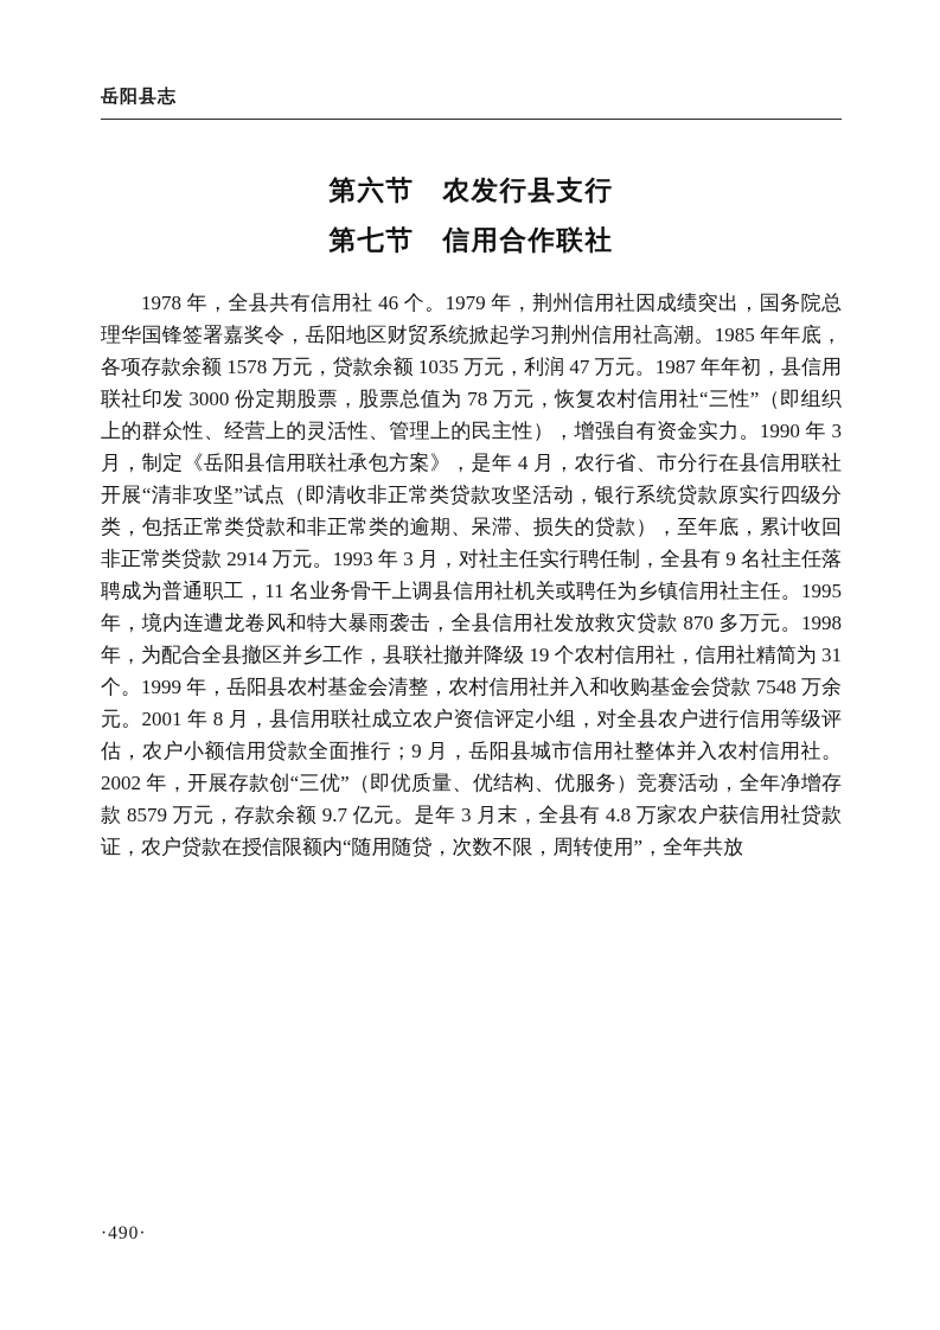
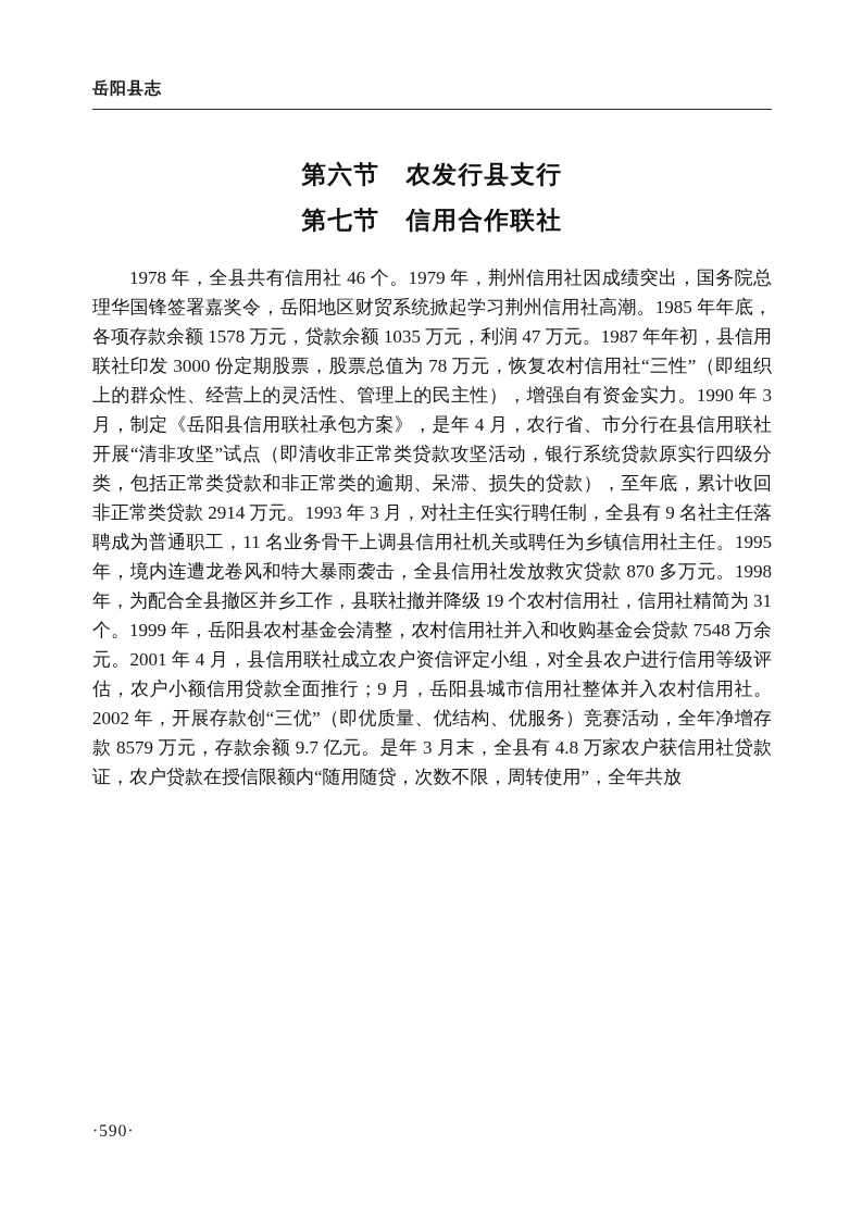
  岳阳县志
  第六节 农发行县支行
  第七节 信用合作联社
- 1978 年，全县共有信用社 46 个。1979 年，荆州信用社因成绩突出，国务院总理华国锋签署嘉奖令，岳阳地区财贸系统掀起学习荆州信用社高潮。1985 年年底，各项存款余额 1578 万元，贷款余额 1035 万元，利润 47 万元。1987 年年初，县信用联社印发 3000 份定期股票，股票总值为 78 万元，恢复农村信用社“三性”（即组织上的群众性、经营上的灵活性、管理上的民主性），增强自有资金实力。1990 年 3 月，制定《岳阳县信用联社承包方案》，是年 4 月，农行省、市分行在县信用联社开展“清非攻坚”试点（即清收非正常类贷款攻坚活动，银行系统贷款原实行四级分类，包括正常类贷款和非正常类的逾期、呆滞、损失的贷款），至年底，累计收回非正常类贷款 2914 万元。1993 年 3 月，对社主任实行聘任制，全县有 9 名社主任落聘成为普通职工，11 名业务骨干上调县信用社机关或聘任为乡镇信用社主任。1995 年，境内连遭龙卷风和特大暴雨袭击，全县信用社发放救灾贷款 870 多万元。1998 年，为配合全县撤区并乡工作，县联社撤并降级 19 个农村信用社，信用社精简为 31 个。1999 年，岳阳县农村基金会清整，农村信用社并入和收购基金会贷款 7548 万余元。2001 年 8 月，县信用联社成立农户资信评定小组，对全县农户进行信用等级评估，农户小额信用贷款全面推行；9 月，岳阳县城市信用社整体并入农村信用社。2002 年，开展存款创“三优”（即优质量、优结构、优服务）竞赛活动，全年净增存款 8579 万元，存款余额 9.7 亿元。是年 3 月末，全县有 4.8 万家农户获信用社贷款证，农户贷款在授信限额内“随用随贷，次数不限，周转使用”，全年共放
+ 1978 年，全县共有信用社 46 个。1979 年，荆州信用社因成绩突出，国务院总理华国锋签署嘉奖令，岳阳地区财贸系统掀起学习荆州信用社高潮。1985 年年底，各项存款余额 1578 万元，贷款余额 1035 万元，利润 47 万元。1987 年年初，县信用联社印发 3000 份定期股票，股票总值为 78 万元，恢复农村信用社“三性”（即组织上的群众性、经营上的灵活性、管理上的民主性），增强自有资金实力。1990 年 3 月，制定《岳阳县信用联社承包方案》，是年 4 月，农行省、市分行在县信用联社开展“清非攻坚”试点（即清收非正常类贷款攻坚活动，银行系统贷款原实行四级分类，包括正常类贷款和非正常类的逾期、呆滞、损失的贷款），至年底，累计收回非正常类贷款 2914 万元。1993 年 3 月，对社主任实行聘任制，全县有 9 名社主任落聘成为普通职工，11 名业务骨干上调县信用社机关或聘任为乡镇信用社主任。1995 年，境内连遭龙卷风和特大暴雨袭击，全县信用社发放救灾贷款 870 多万元。1998 年，为配合全县撤区并乡工作，县联社撤并降级 19 个农村信用社，信用社精简为 31 个。1999 年，岳阳县农村基金会清整，农村信用社并入和收购基金会贷款 7548 万余元。2001 年 4 月，县信用联社成立农户资信评定小组，对全县农户进行信用等级评估，农户小额信用贷款全面推行；9 月，岳阳县城市信用社整体并入农村信用社。2002 年，开展存款创“三优”（即优质量、优结构、优服务）竞赛活动，全年净增存款 8579 万元，存款余额 9.7 亿元。是年 3 月末，全县有 4.8 万家农户获信用社贷款证，农户贷款在授信限额内“随用随贷，次数不限，周转使用”，全年共放
- ·490·
+ ·590·
